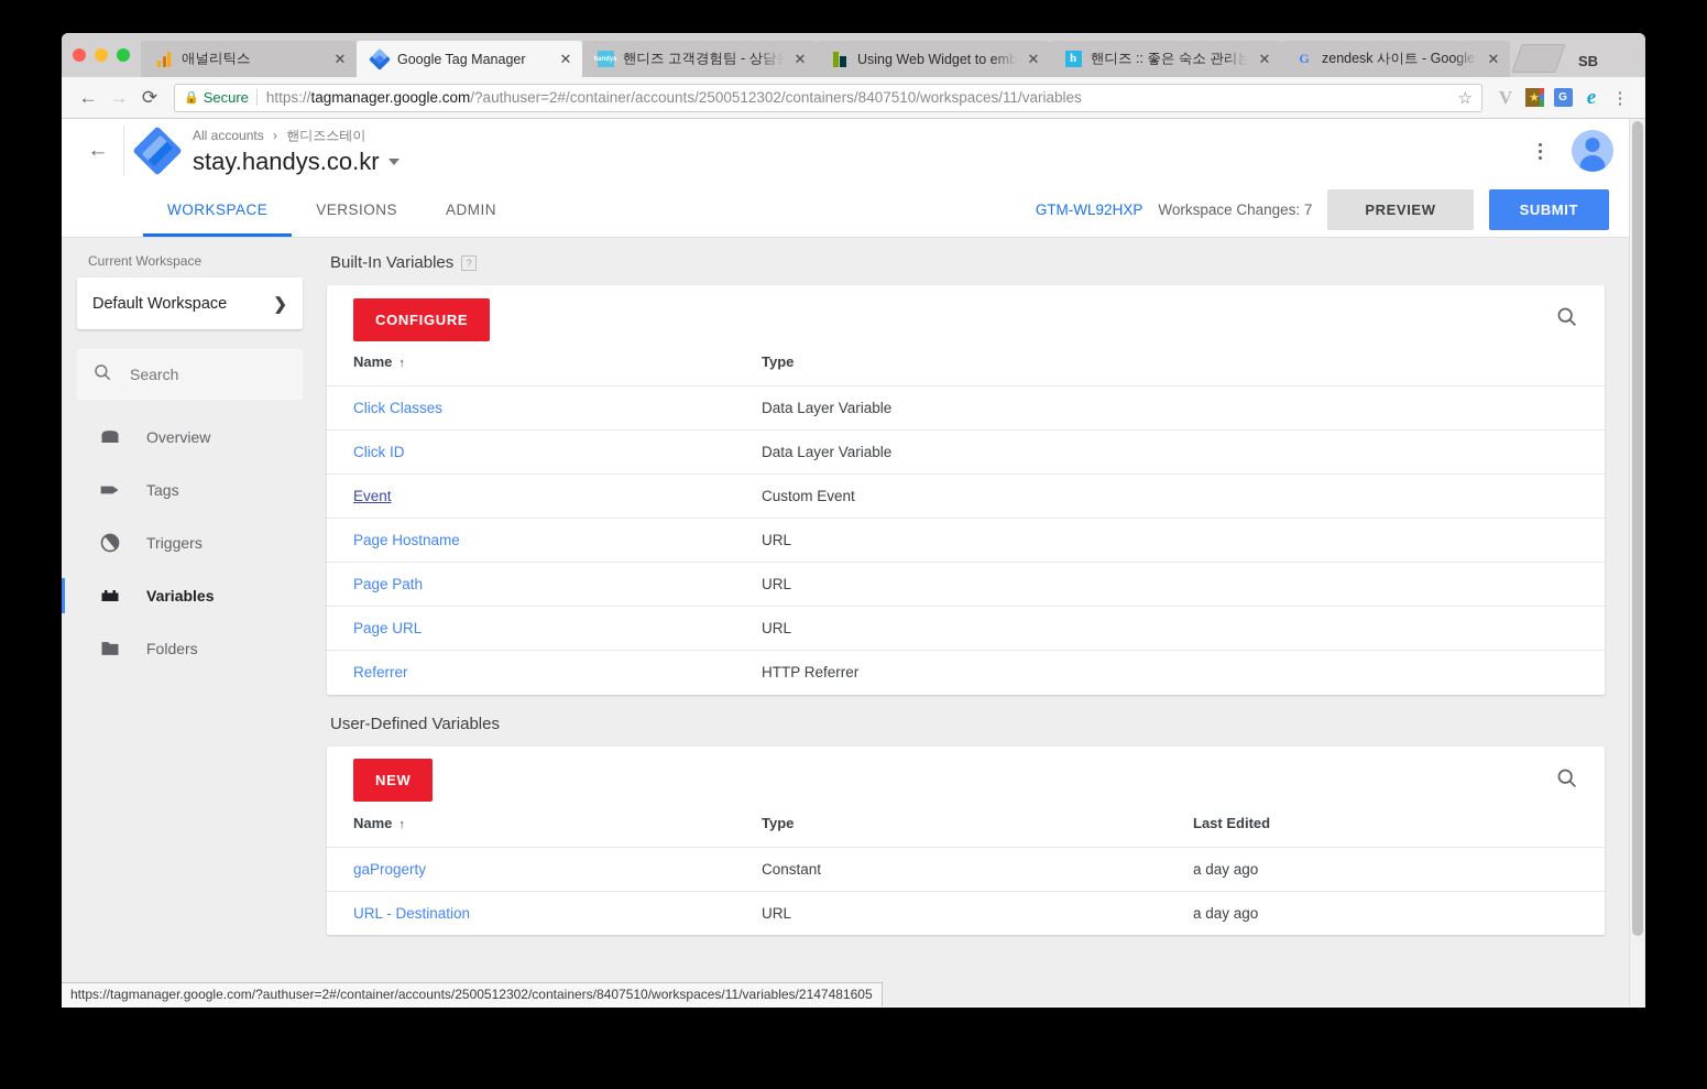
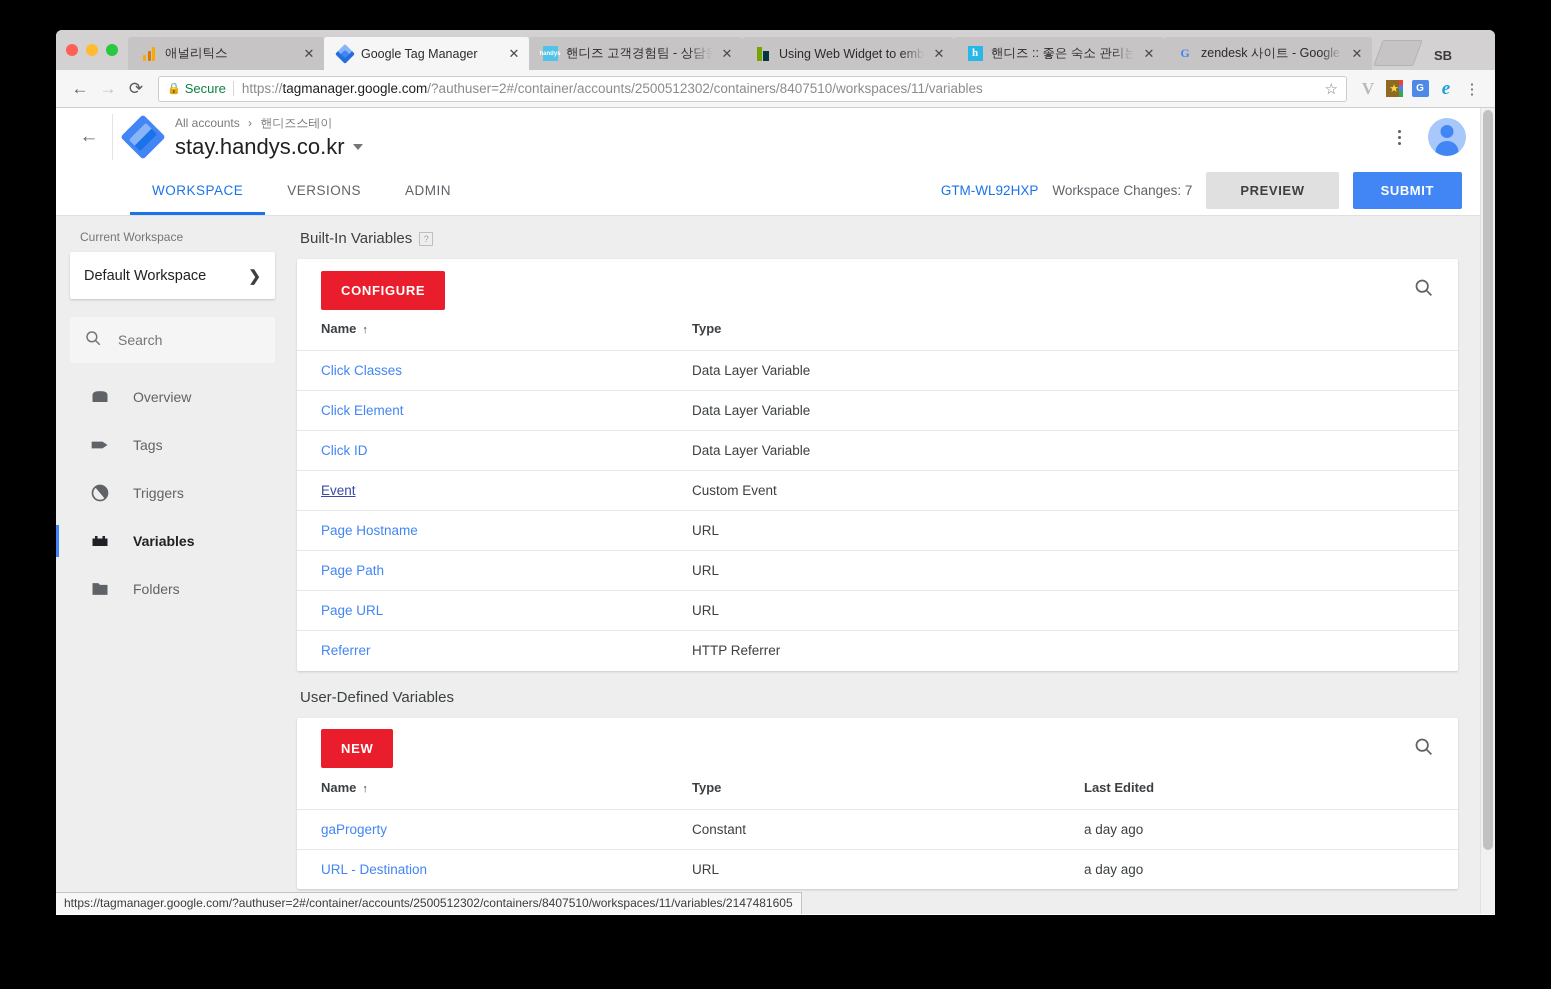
  애널리틱스
  ✕
  Google Tag Manager
  ✕
  핸디즈 고객경험팀 - 상담원
  ✕
  Using Web Widget to emb
  ✕
  h
  핸디즈 :: 좋은 숙소 관리는
  ✕
  G
  zendesk 사이트 - Google
  ✕
  SB
  ←
  →
  ⟳
  🔒
  Secure
  https://tagmanager.google.com/?authuser=2#/container/accounts/2500512302/containers/8407510/workspaces/11/variables
  ☆
  V
  ★
  G
  e
  ⋮
  ←
  All accounts › 핸디즈스테이
  stay.handys.co.kr
  WORKSPACE
  VERSIONS
  ADMIN
  GTM-WL92HXP
  Workspace Changes: 7
  PREVIEW
  SUBMIT
  Current Workspace
  Default Workspace
  ❯
  Search
  Overview
  Tags
  Triggers
  Variables
  Folders
  Built-In Variables
  ?
  CONFIGURE
  Name ↑	Type
  Click Classes	Data Layer Variable
+ Click Element	Data Layer Variable
  Click ID	Data Layer Variable
  Event	Custom Event
  Page Hostname	URL
  Page Path	URL
  Page URL	URL
  Referrer	HTTP Referrer
  User-Defined Variables
  NEW
  Name ↑	Type	Last Edited
  gaProgerty	Constant	a day ago
  URL - Destination	URL	a day ago
  https://tagmanager.google.com/?authuser=2#/container/accounts/2500512302/containers/8407510/workspaces/11/variables/2147481605
